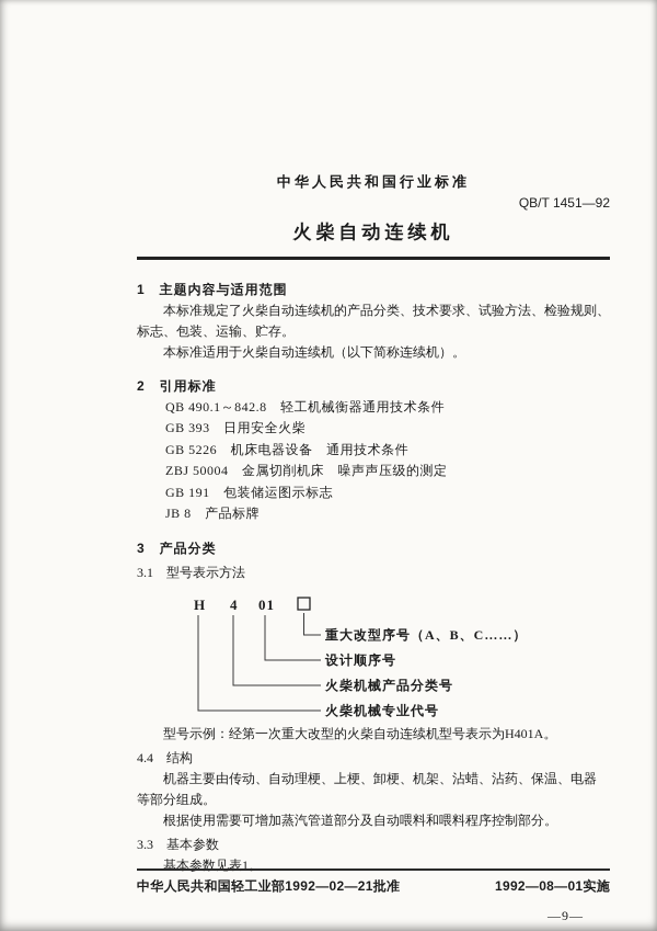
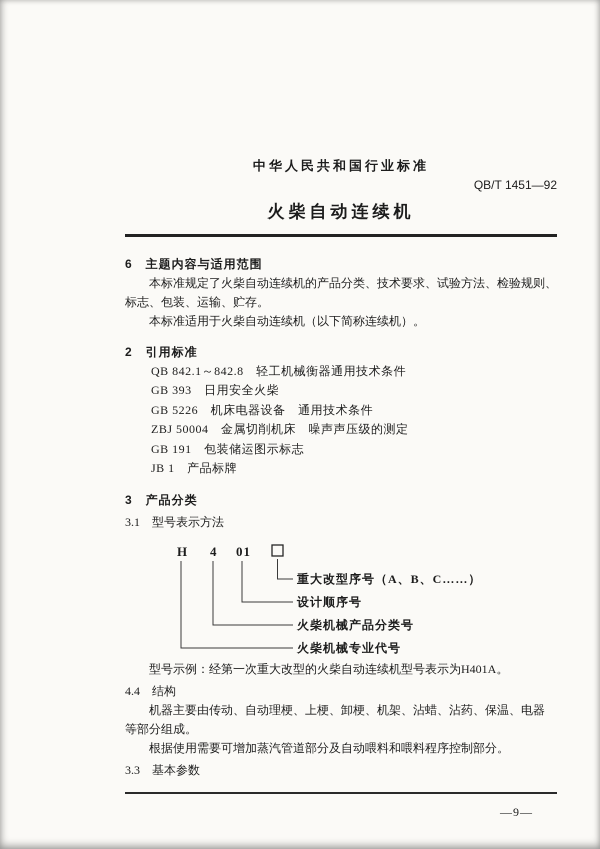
  中华人民共和国行业标准
  QB/T 1451—92
  火柴自动连续机
- 1 主题内容与适用范围
+ 6 主题内容与适用范围
  本标准规定了火柴自动连续机的产品分类、技术要求、试验方法、检验规则、标志、包装、运输、贮存。
  本标准适用于火柴自动连续机（以下简称连续机）。
  2 引用标准
- QB 490.1～842.8 轻工机械衡器通用技术条件
+ QB 842.1～842.8 轻工机械衡器通用技术条件
  GB 393 日用安全火柴
  GB 5226 机床电器设备 通用技术条件
  ZBJ 50004 金属切削机床 噪声声压级的测定
  GB 191 包装储运图示标志
- JB 8 产品标牌
+ JB 1 产品标牌
  3 产品分类
  3.1 型号表示方法
  H
  4
  01
  重大改型序号（A、B、C……）
  设计顺序号
  火柴机械产品分类号
  火柴机械专业代号
  型号示例：经第一次重大改型的火柴自动连续机型号表示为H401A。
  4.4 结构
  机器主要由传动、自动理梗、上梗、卸梗、机架、沾蜡、沾药、保温、电器 等部分组成。
  根据使用需要可增加蒸汽管道部分及自动喂料和喂料程序控制部分。
  3.3 基本参数
- 基本参数见表1。
- 中华人民共和国轻工业部1992—02—21批准
- 1992—08—01实施
  —9—
